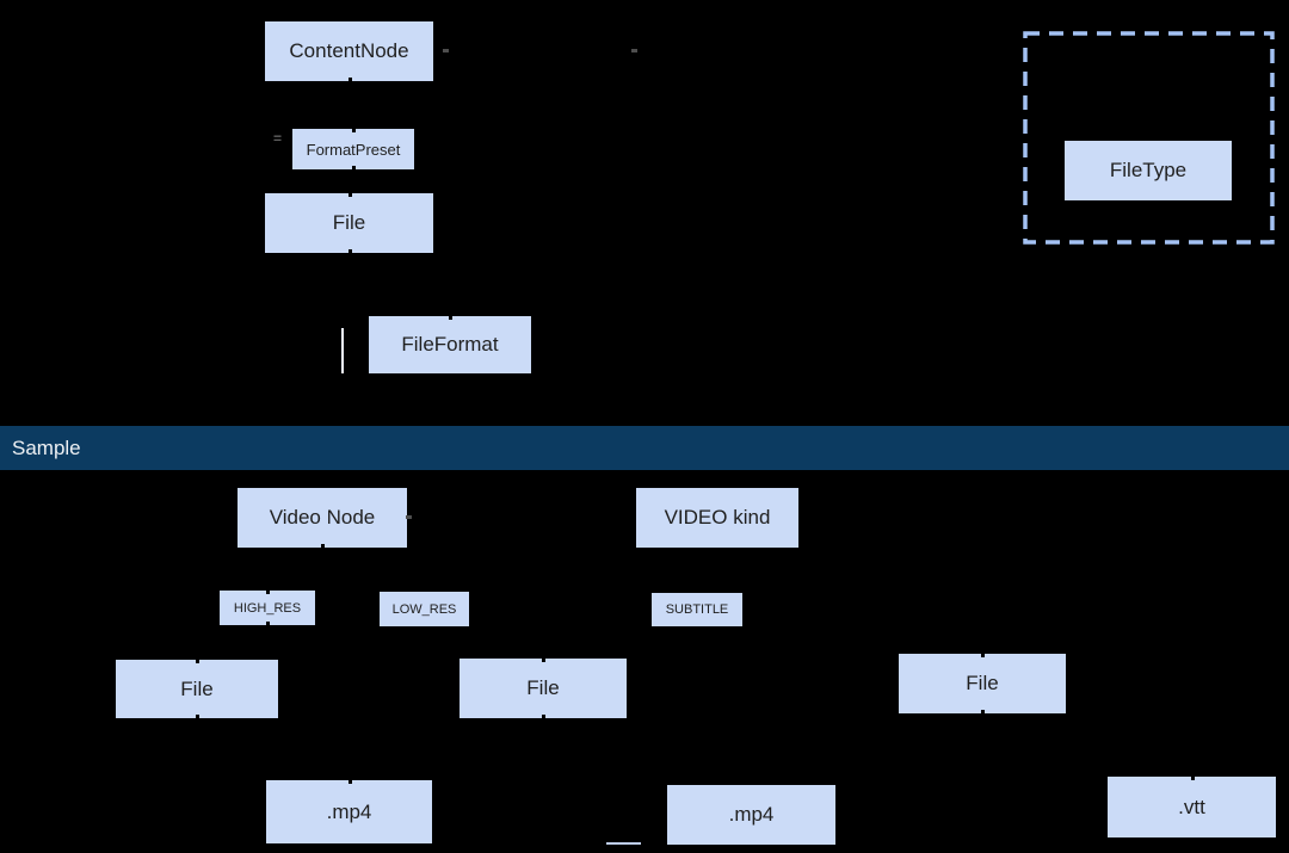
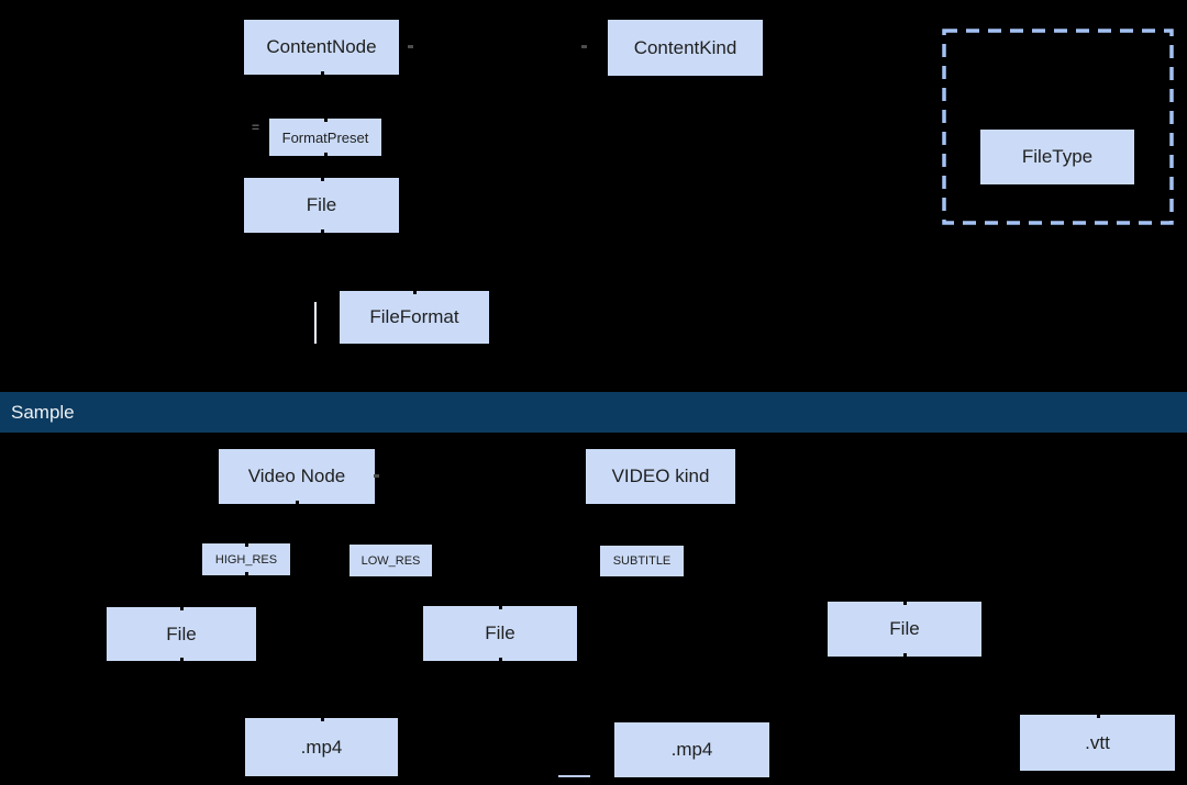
  ContentNode
+ ContentKind
  FileType
  =
  FormatPreset
  File
  FileFormat
  Sample
  Video Node
  VIDEO kind
  HIGH_RES
  LOW_RES
  SUBTITLE
  File
  File
  File
  .mp4
  .mp4
  .vtt
